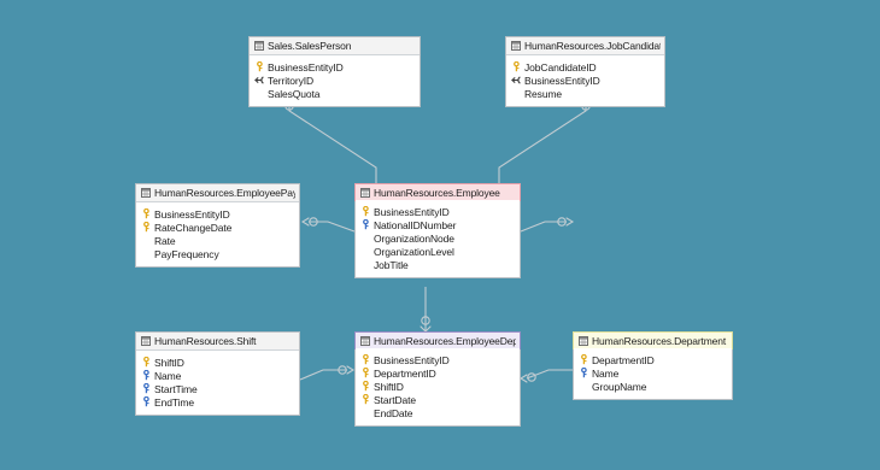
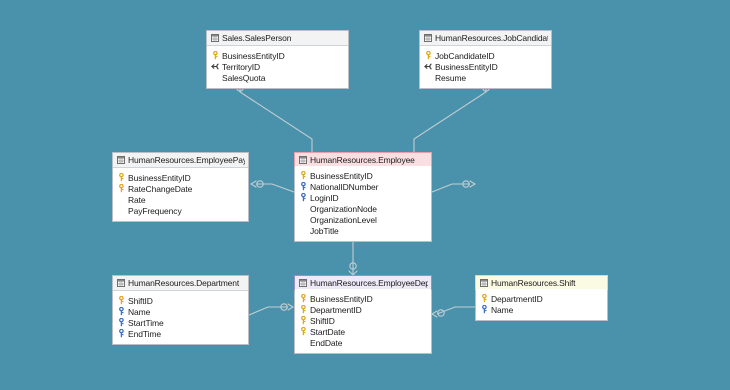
  Sales.SalesPerson
  BusinessEntityID
  TerritoryID
  SalesQuota
  HumanResources.JobCandida
  JobCandidateID
  BusinessEntityID
  Resume
  HumanResources.EmployeePay
  BusinessEntityID
  RateChangeDate
  Rate
  PayFrequency
  HumanResources.Employee
  BusinessEntityID
  NationalIDNumber
+ LoginID
  OrganizationNode
  OrganizationLevel
  JobTitle
- HumanResources.Shift
+ HumanResources.Department
  ShiftID
  Name
  StartTime
  EndTime
  HumanResources.EmployeeDep
  BusinessEntityID
  DepartmentID
  ShiftID
  StartDate
  EndDate
- HumanResources.Department
+ HumanResources.Shift
  DepartmentID
  Name
- GroupName
